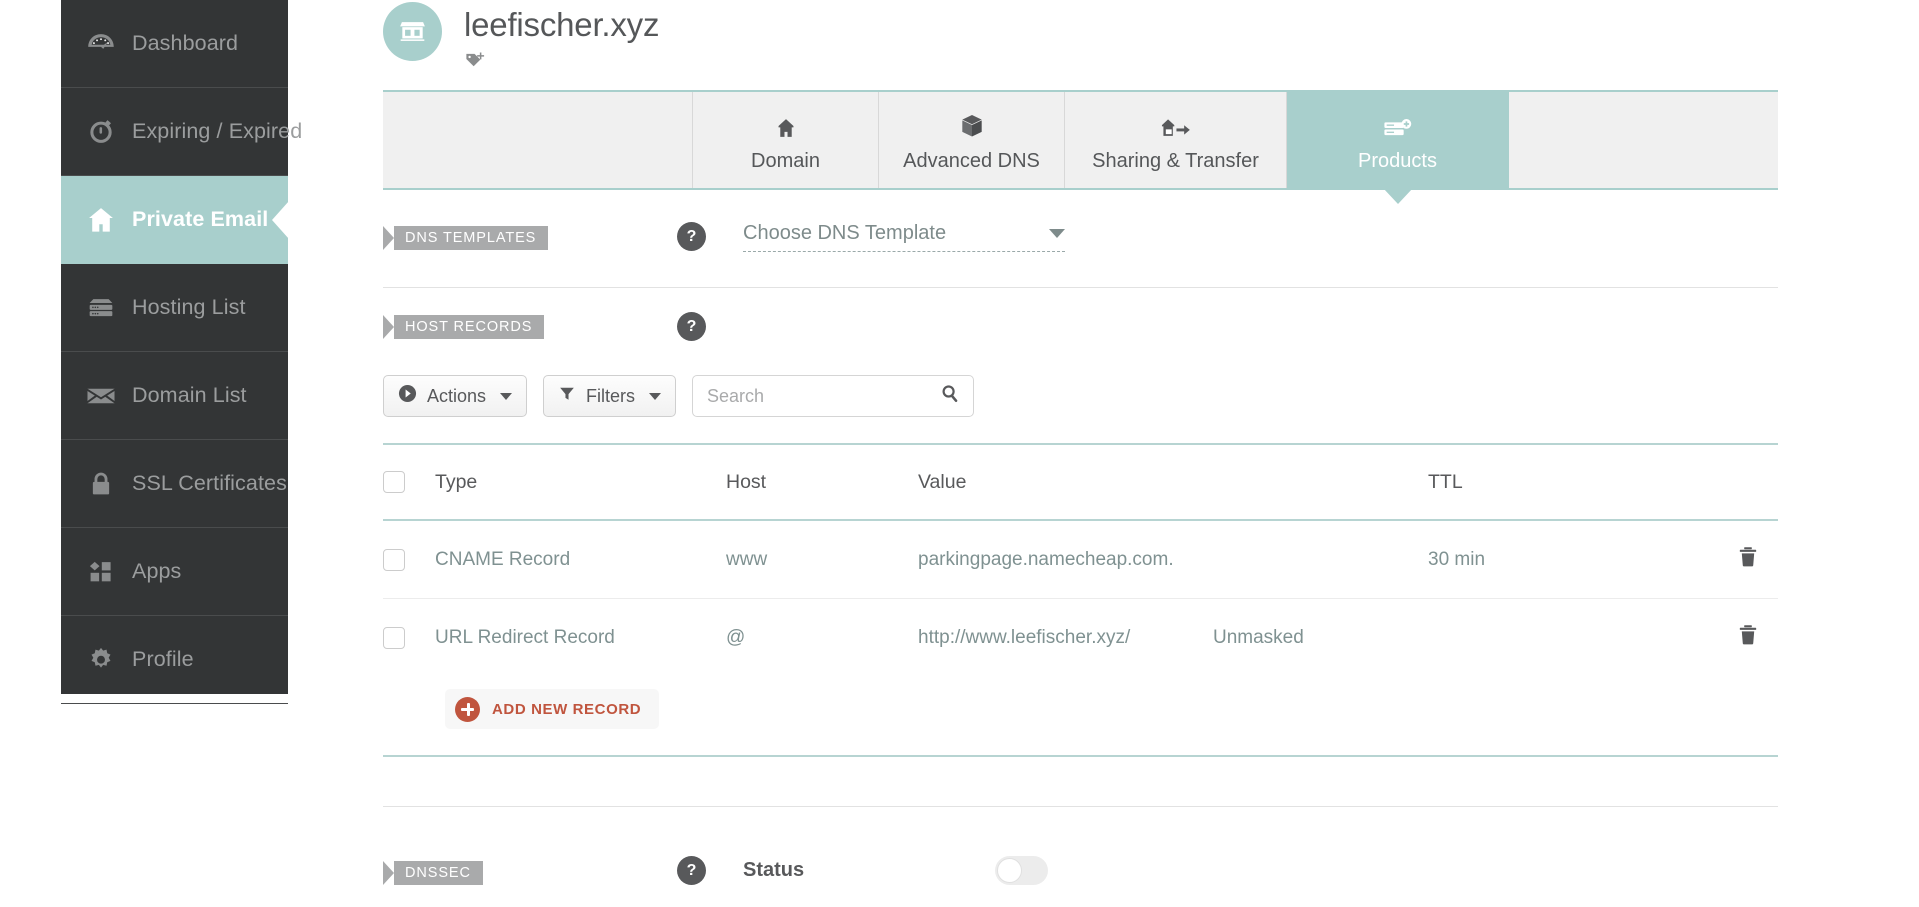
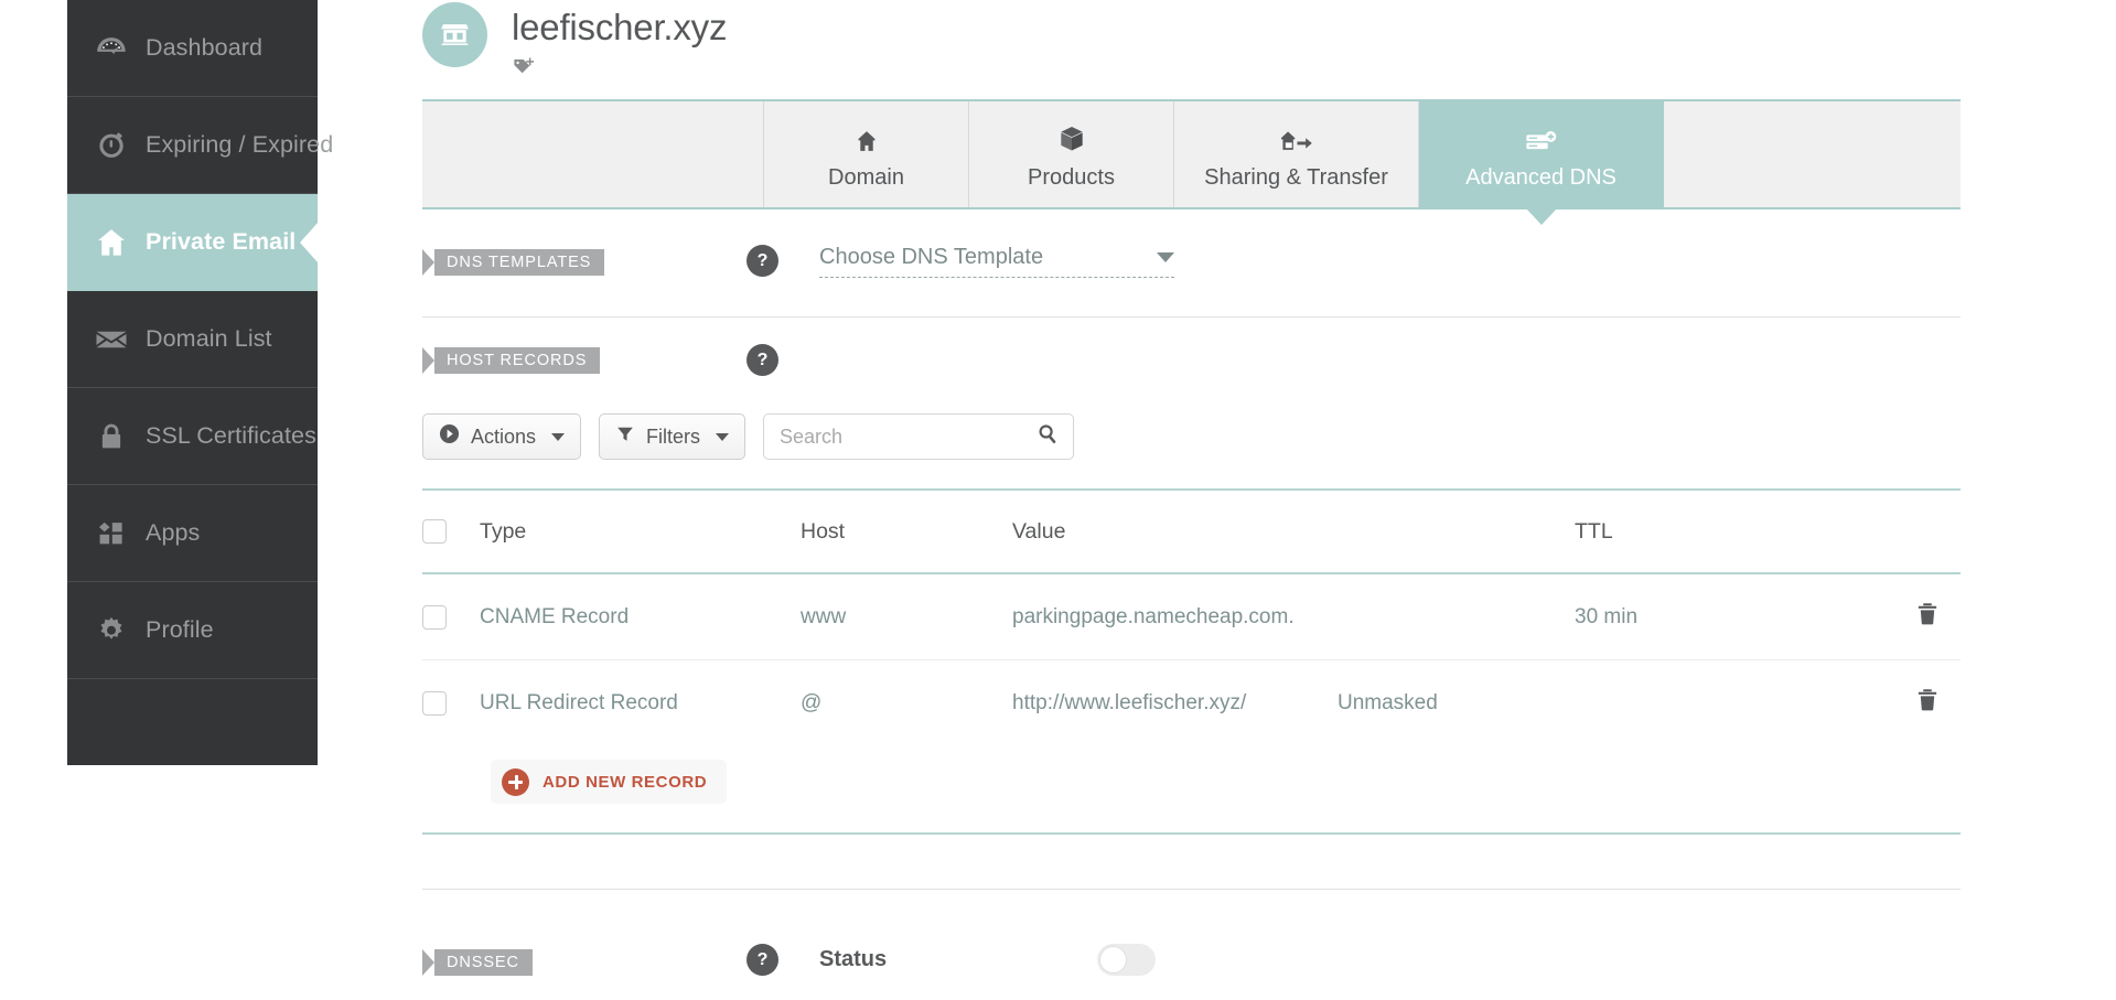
  Dashboard
  Expiring / Expired
  Private Email
- Hosting List
  Domain List
  SSL Certificates
  Apps
  Profile
  leefischer.xyz
  Domain
- Advanced DNS
+ Products
  Sharing & Transfer
- Products
+ Advanced DNS
  DNS TEMPLATES
  ?
  Choose DNS Template
  HOST RECORDS
  ?
  Actions
  Filters
  Search
  Type
  Host
  Value
  TTL
  CNAME Record
  www
  parkingpage.namecheap.com.
  30 min
  URL Redirect Record
  @
  http://www.leefischer.xyz/
  Unmasked
  ADD NEW RECORD
  DNSSEC
  ?
  Status
